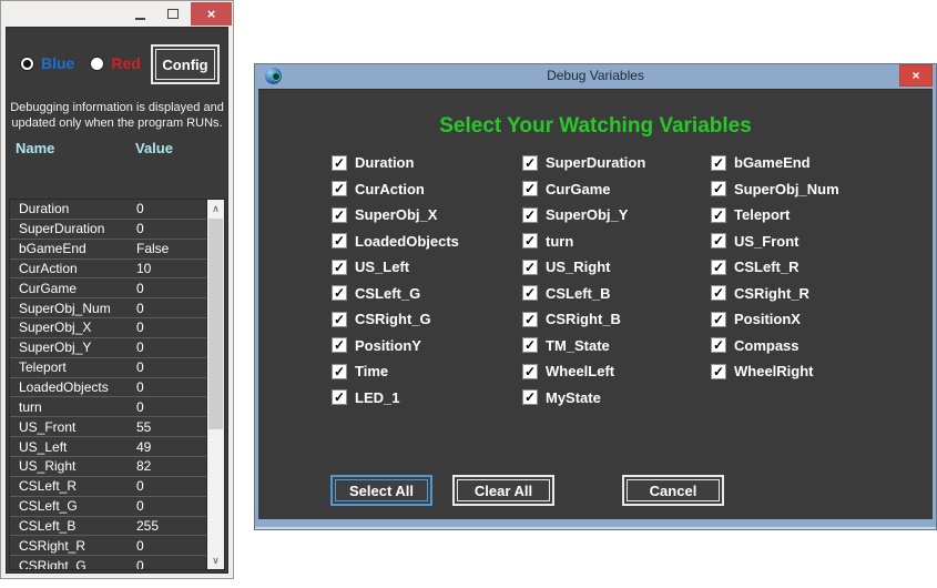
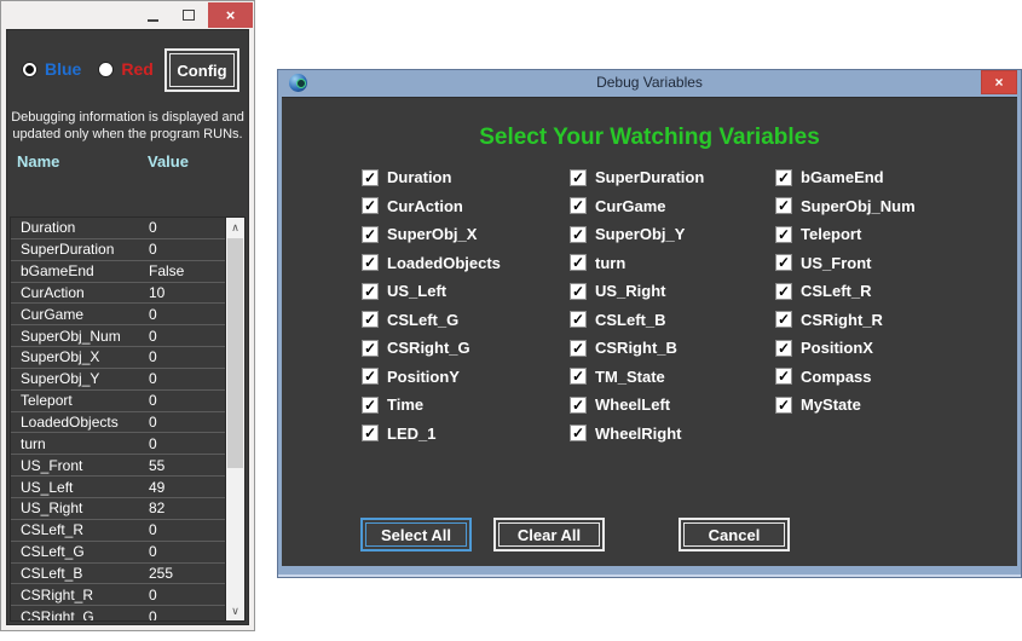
  ×
  Blue
  Red
  Config
  Debugging information is displayed and
  updated only when the program RUNs.
  Name
  Value
  Duration
  0
  SuperDuration
  0
  bGameEnd
  False
  CurAction
  10
  CurGame
  0
  SuperObj_Num
  0
  SuperObj_X
  0
  SuperObj_Y
  0
  Teleport
  0
  LoadedObjects
  0
  turn
  0
  US_Front
  55
  US_Left
  49
  US_Right
  82
  CSLeft_R
  0
  CSLeft_G
  0
  CSLeft_B
  255
  CSRight_R
  0
  CSRight_G
  0
  ∧
  ∨
  Debug Variables
  ×
  Select Your Watching Variables
  ✓
  Duration
  ✓
  CurAction
  ✓
  SuperObj_X
  ✓
  LoadedObjects
  ✓
  US_Left
  ✓
  CSLeft_G
  ✓
  CSRight_G
  ✓
  PositionY
  ✓
  Time
  ✓
  LED_1
  ✓
  SuperDuration
  ✓
  CurGame
  ✓
  SuperObj_Y
  ✓
  turn
  ✓
  US_Right
  ✓
  CSLeft_B
  ✓
  CSRight_B
  ✓
  TM_State
  ✓
  WheelLeft
  ✓
- MyState
+ WheelRight
  ✓
  bGameEnd
  ✓
  SuperObj_Num
  ✓
  Teleport
  ✓
  US_Front
  ✓
  CSLeft_R
  ✓
  CSRight_R
  ✓
  PositionX
  ✓
  Compass
  ✓
- WheelRight
+ MyState
  Select All
  Clear All
  Cancel
